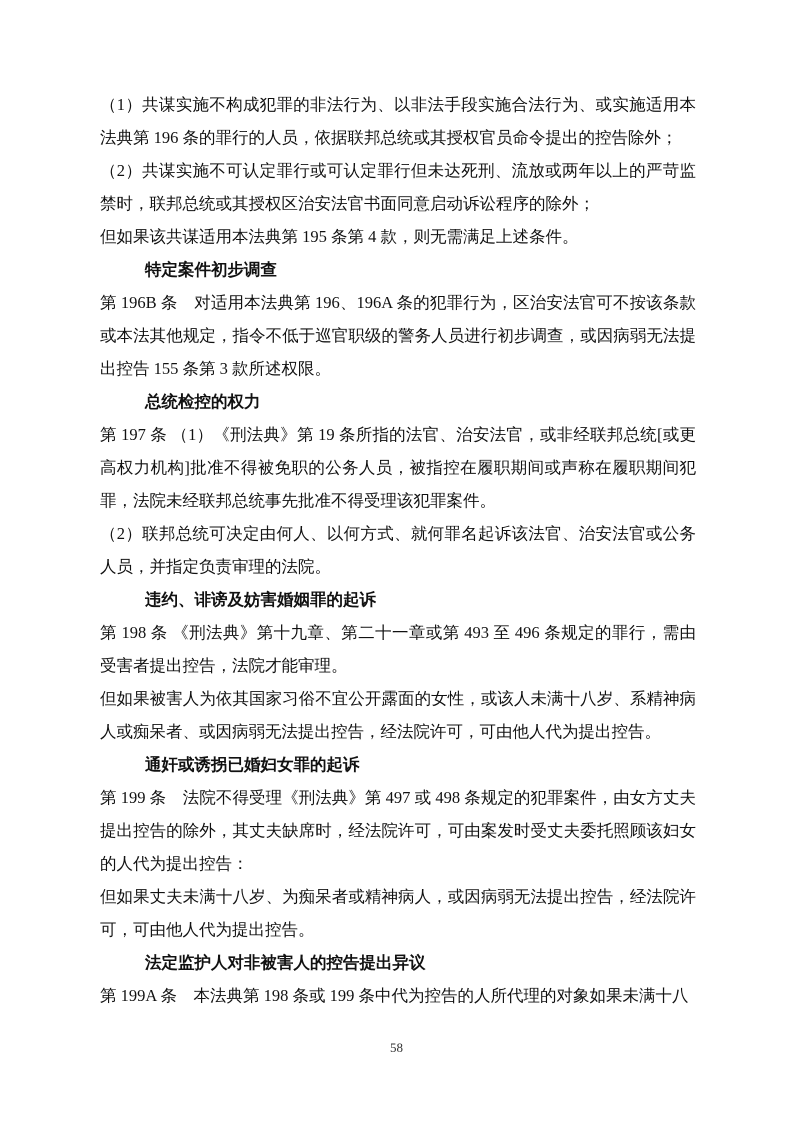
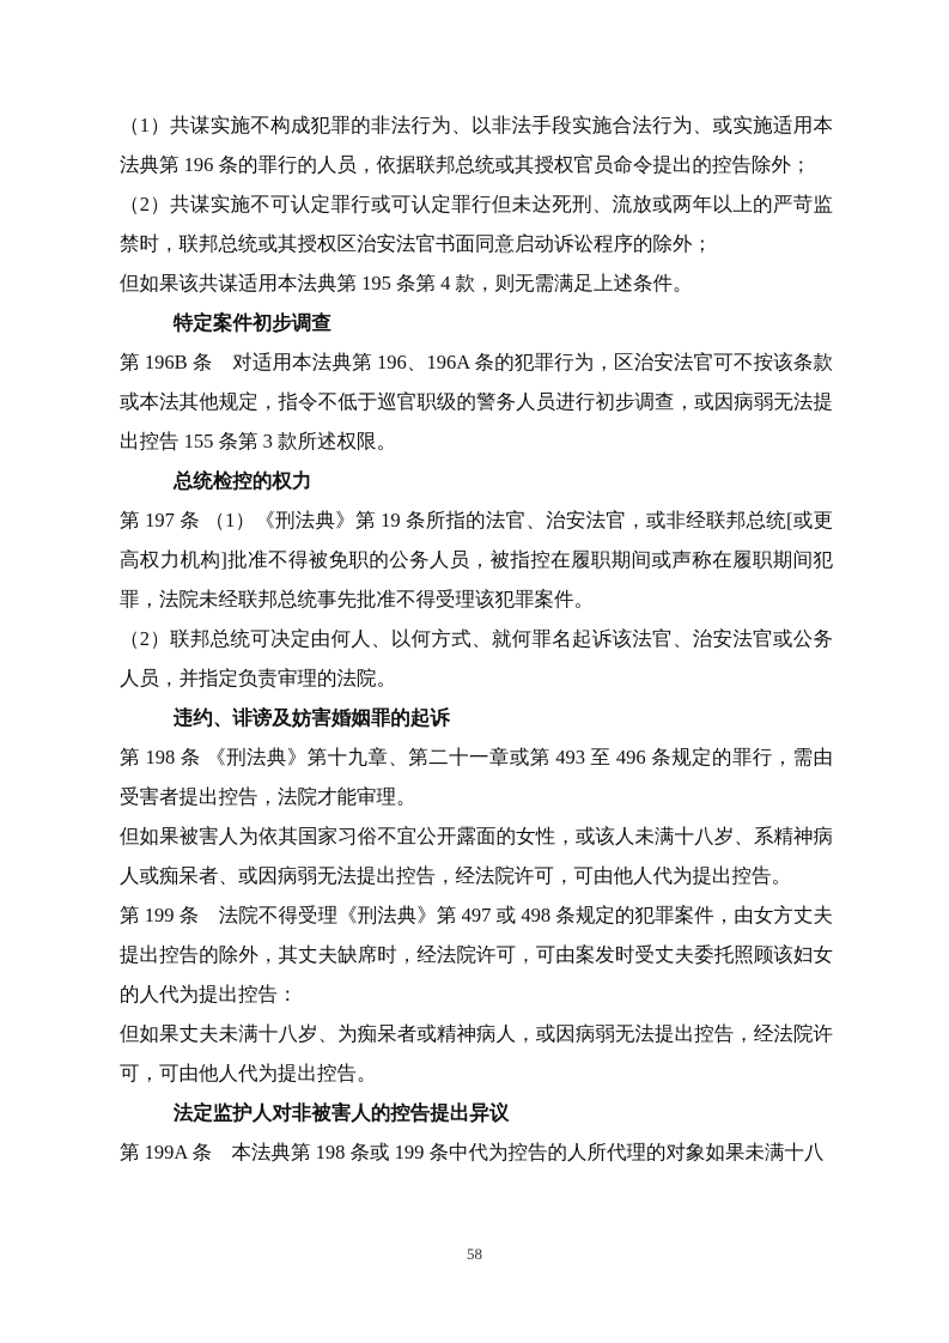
  （1）共谋实施不构成犯罪的非法行为、以非法手段实施合法行为、或实施适用本法典第 196 条的罪行的人员，依据联邦总统或其授权官员命令提出的控告除外；
  （2）共谋实施不可认定罪行或可认定罪行但未达死刑、流放或两年以上的严苛监禁时，联邦总统或其授权区治安法官书面同意启动诉讼程序的除外；
  但如果该共谋适用本法典第 195 条第 4 款，则无需满足上述条件。
  特定案件初步调查
  第 196B 条 对适用本法典第 196、196A 条的犯罪行为，区治安法官可不按该条款或本法其他规定，指令不低于巡官职级的警务人员进行初步调查，或因病弱无法提出控告 155 条第 3 款所述权限。
  总统检控的权力
  第 197 条 （1）《刑法典》第 19 条所指的法官、治安法官，或非经联邦总统[或更高权力机构]批准不得被免职的公务人员，被指控在履职期间或声称在履职期间犯罪，法院未经联邦总统事先批准不得受理该犯罪案件。
  （2）联邦总统可决定由何人、以何方式、就何罪名起诉该法官、治安法官或公务人员，并指定负责审理的法院。
  违约、诽谤及妨害婚姻罪的起诉
  第 198 条 《刑法典》第十九章、第二十一章或第 493 至 496 条规定的罪行，需由受害者提出控告，法院才能审理。
  但如果被害人为依其国家习俗不宜公开露面的女性，或该人未满十八岁、系精神病人或痴呆者、或因病弱无法提出控告，经法院许可，可由他人代为提出控告。
- 通奸或诱拐已婚妇女罪的起诉
  第 199 条 法院不得受理《刑法典》第 497 或 498 条规定的犯罪案件，由女方丈夫提出控告的除外，其丈夫缺席时，经法院许可，可由案发时受丈夫委托照顾该妇女的人代为提出控告：
  但如果丈夫未满十八岁、为痴呆者或精神病人，或因病弱无法提出控告，经法院许可，可由他人代为提出控告。
  法定监护人对非被害人的控告提出异议
  第 199A 条 本法典第 198 条或 199 条中代为控告的人所代理的对象如果未满十八
  58
